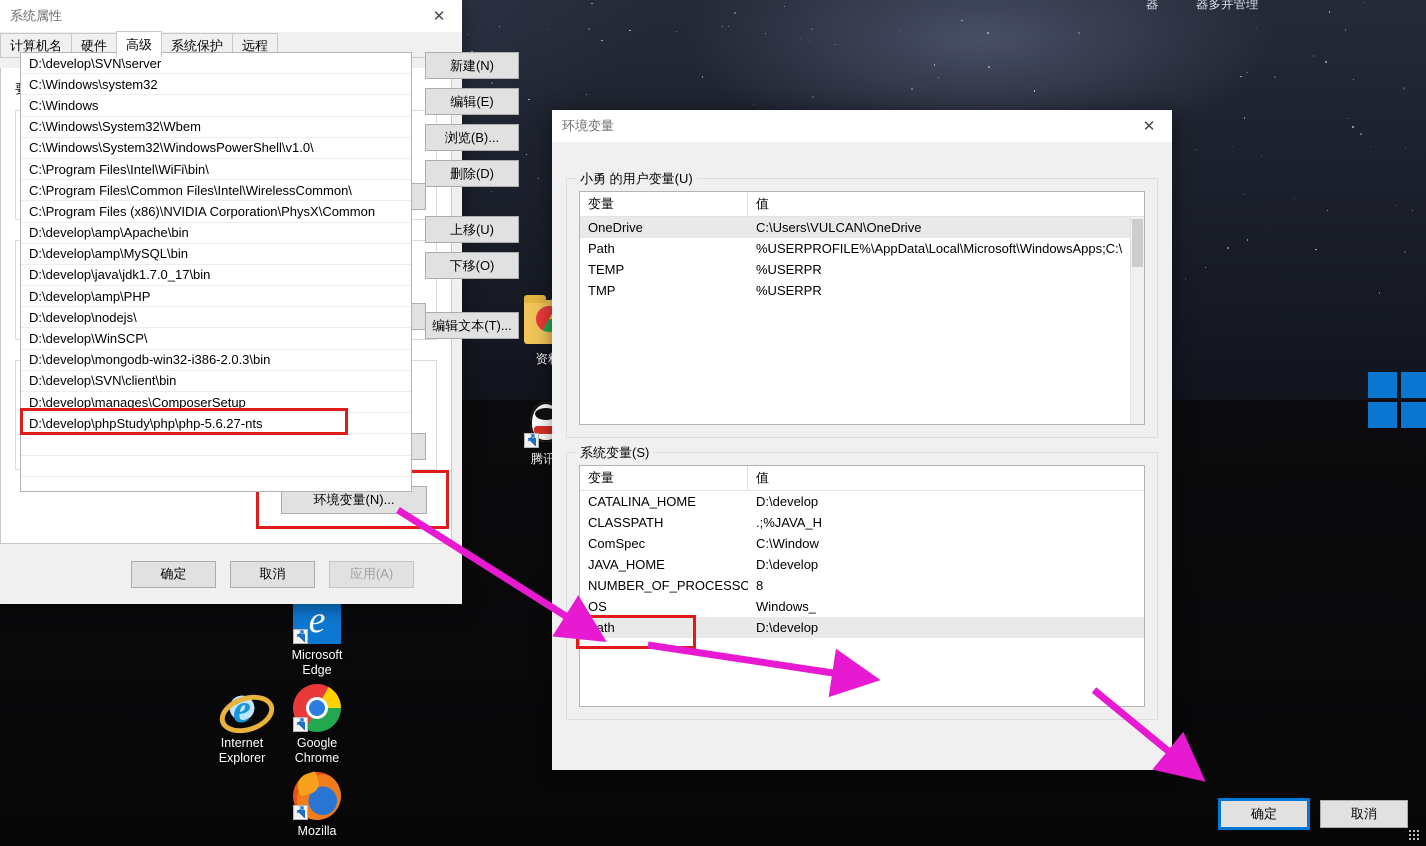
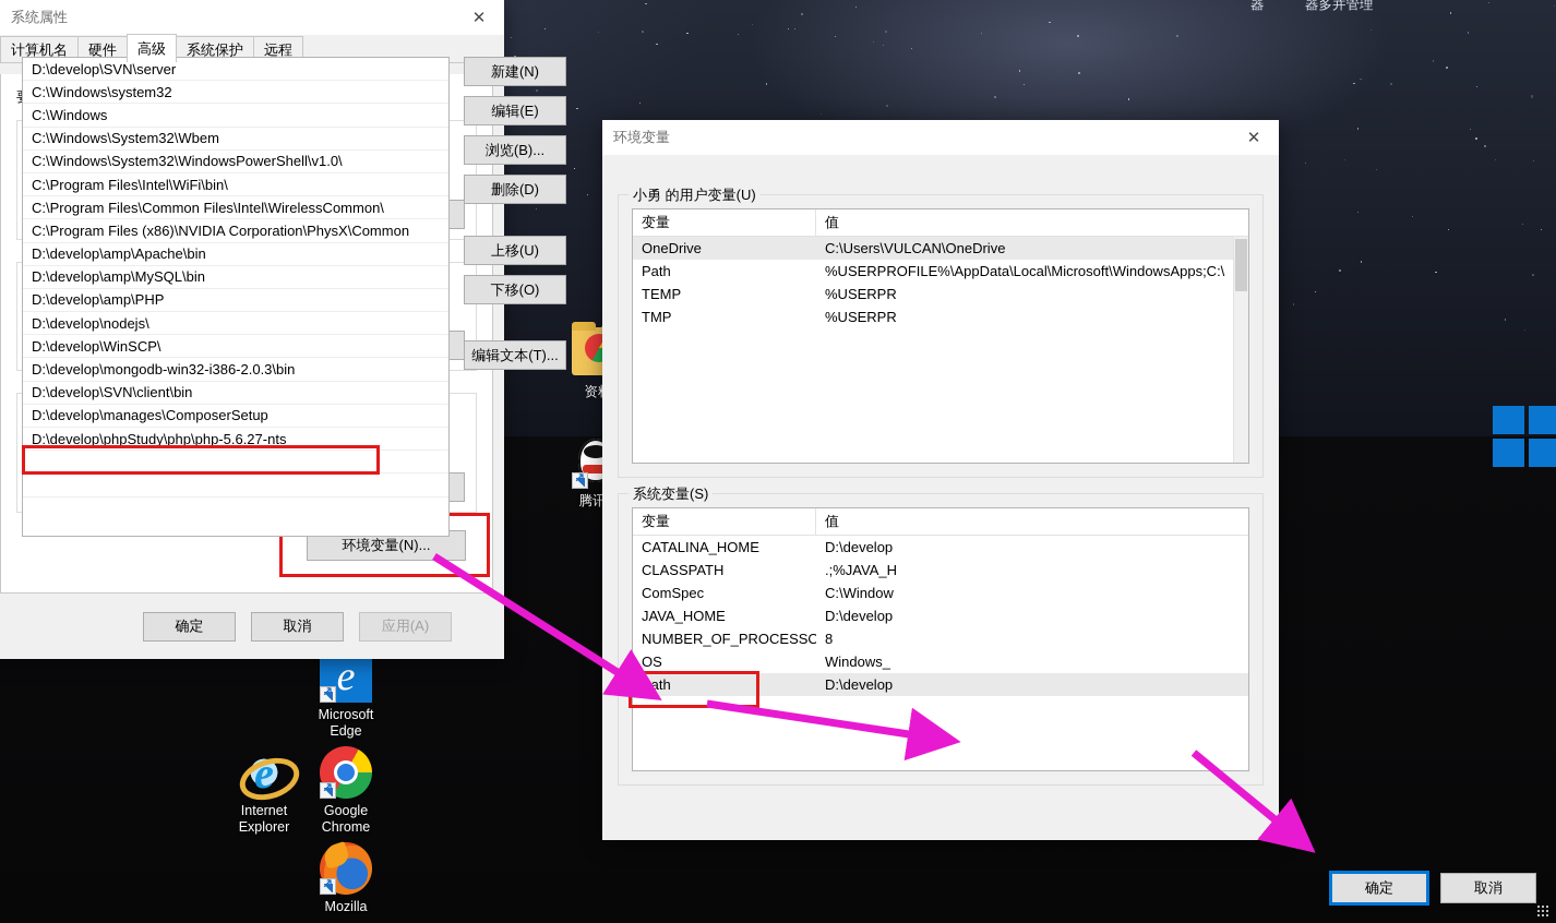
  器多并管理
  器
  Microsoft
  Edge
  Internet
  Explorer
  Google
  Chrome
  Mozilla
  系统属性
  ✕
  计算机名
  硬件
  高级
  系统保护
  远程
  环境变量(N)...
  确定
  取消
  应用(A)
  环境变量
  ✕
  小勇 的用户变量(U)
  变量
  值
  OneDrive
  C:\Users\VULCAN\OneDrive
  Path
  %USERPROFILE%\AppData\Local\Microsoft\WindowsApps;C:\
  TEMP
  %USERPR
  TMP
  %USERPR
  系统变量(S)
  变量
  值
  CATALINA_HOME
  D:\develop
  CLASSPATH
  .;%JAVA_H
  ComSpec
  C:\Window
  JAVA_HOME
  D:\develop
  NUMBER_OF_PROCESSO
  8
  OS
  Windows_
  Path
  D:\develop
  D:\develop\SVN\server
  C:\Windows\system32
  C:\Windows
  C:\Windows\System32\Wbem
  C:\Windows\System32\WindowsPowerShell\v1.0\
  C:\Program Files\Intel\WiFi\bin\
  C:\Program Files\Common Files\Intel\WirelessCommon\
  C:\Program Files (x86)\NVIDIA Corporation\PhysX\Common
  D:\develop\amp\Apache\bin
  D:\develop\amp\MySQL\bin
- D:\develop\java\jdk1.7.0_17\bin
  D:\develop\amp\PHP
  D:\develop\nodejs\
  D:\develop\WinSCP\
  D:\develop\mongodb-win32-i386-2.0.3\bin
  D:\develop\SVN\client\bin
  D:\develop\manages\ComposerSetup
  D:\develop\phpStudy\php\php-5.6.27-nts
  新建(N)
  编辑(E)
  浏览(B)...
  删除(D)
  上移(U)
  下移(O)
  编辑文本(T)...
  确定
  取消
